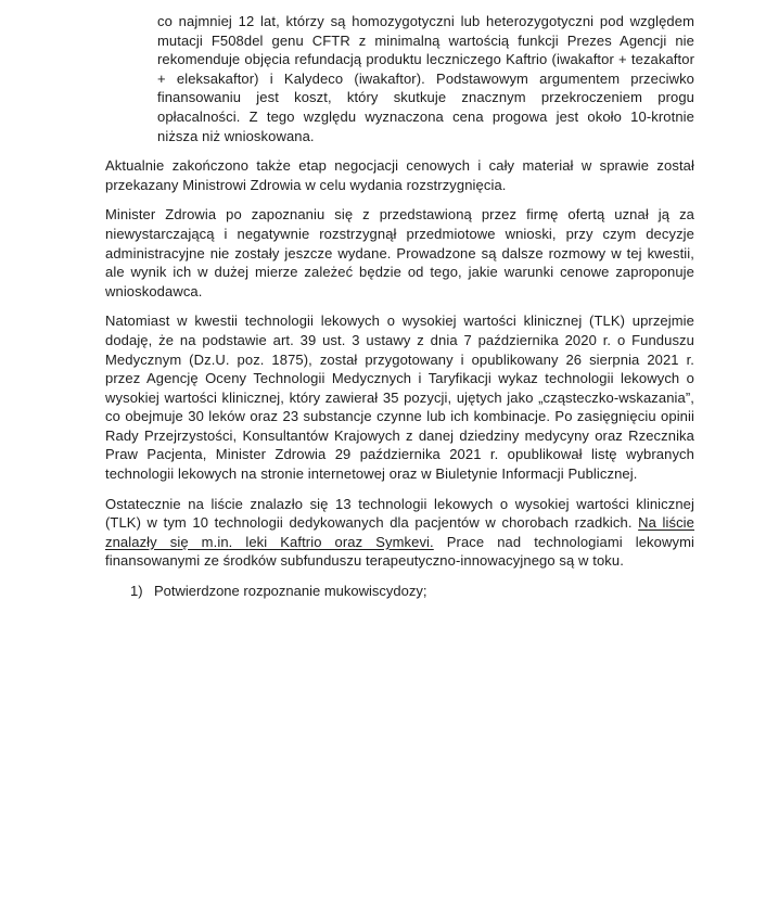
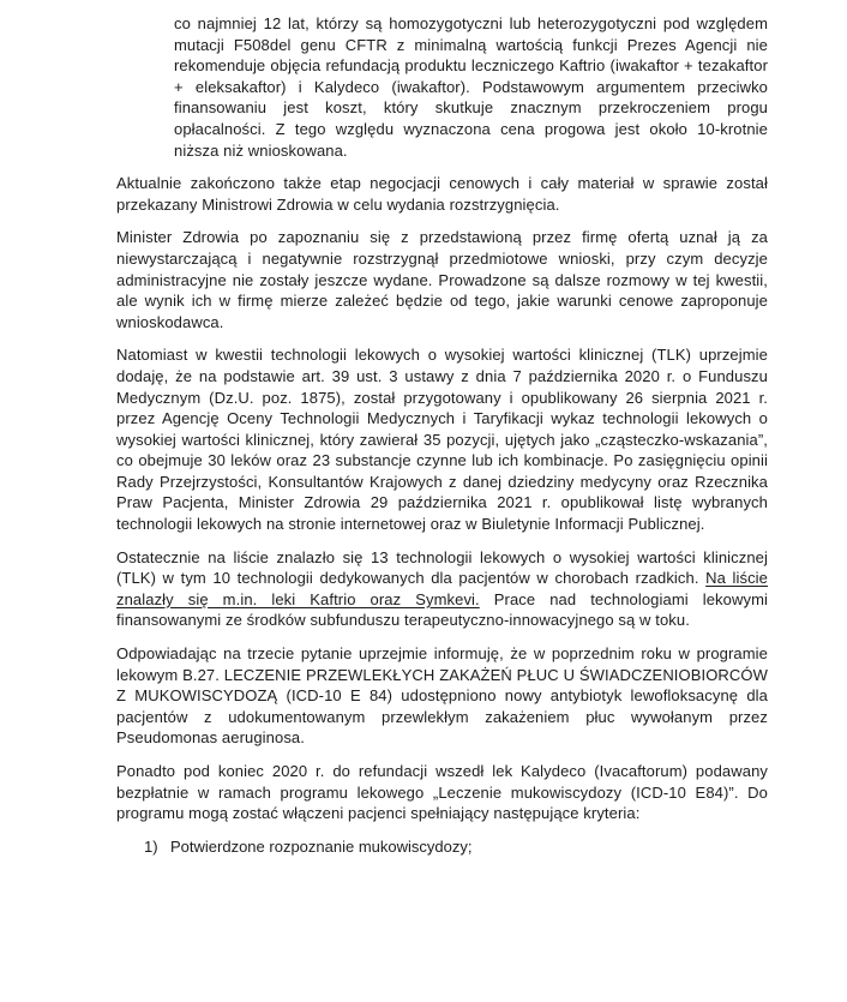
  co najmniej 12 lat, którzy są homozygotyczni lub heterozygotyczni pod względem mutacji F508del genu CFTR z minimalną wartością funkcji Prezes Agencji nie rekomenduje objęcia refundacją produktu leczniczego Kaftrio (iwakaftor + tezakaftor + eleksakaftor) i Kalydeco (iwakaftor). Podstawowym argumentem przeciwko finansowaniu jest koszt, który skutkuje znacznym przekroczeniem progu opłacalności. Z tego względu wyznaczona cena progowa jest około 10-krotnie niższa niż wnioskowana.
  Aktualnie zakończono także etap negocjacji cenowych i cały materiał w sprawie został przekazany Ministrowi Zdrowia w celu wydania rozstrzygnięcia.
- Minister Zdrowia po zapoznaniu się z przedstawioną przez firmę ofertą uznał ją za niewystarczającą i negatywnie rozstrzygnął przedmiotowe wnioski, przy czym decyzje administracyjne nie zostały jeszcze wydane. Prowadzone są dalsze rozmowy w tej kwestii, ale wynik ich w dużej mierze zależeć będzie od tego, jakie warunki cenowe zaproponuje wnioskodawca.
+ Minister Zdrowia po zapoznaniu się z przedstawioną przez firmę ofertą uznał ją za niewystarczającą i negatywnie rozstrzygnął przedmiotowe wnioski, przy czym decyzje administracyjne nie zostały jeszcze wydane. Prowadzone są dalsze rozmowy w tej kwestii, ale wynik ich w firmę mierze zależeć będzie od tego, jakie warunki cenowe zaproponuje wnioskodawca.
  Natomiast w kwestii technologii lekowych o wysokiej wartości klinicznej (TLK) uprzejmie dodaję, że na podstawie art. 39 ust. 3 ustawy z dnia 7 października 2020 r. o Funduszu Medycznym (Dz.U. poz. 1875), został przygotowany i opublikowany 26 sierpnia 2021 r. przez Agencję Oceny Technologii Medycznych i Taryfikacji wykaz technologii lekowych o wysokiej wartości klinicznej, który zawierał 35 pozycji, ujętych jako „cząsteczko-wskazania”, co obejmuje 30 leków oraz 23 substancje czynne lub ich kombinacje. Po zasięgnięciu opinii Rady Przejrzystości, Konsultantów Krajowych z danej dziedziny medycyny oraz Rzecznika Praw Pacjenta, Minister Zdrowia 29 października 2021 r. opublikował listę wybranych technologii lekowych na stronie internetowej oraz w Biuletynie Informacji Publicznej.
  Ostatecznie na liście znalazło się 13 technologii lekowych o wysokiej wartości klinicznej (TLK) w tym 10 technologii dedykowanych dla pacjentów w chorobach rzadkich. Na liście znalazły się m.in. leki Kaftrio oraz Symkevi. Prace nad technologiami lekowymi finansowanymi ze środków subfunduszu terapeutyczno-innowacyjnego są w toku.
+ Odpowiadając na trzecie pytanie uprzejmie informuję, że w poprzednim roku w programie lekowym B.27. LECZENIE PRZEWLEKŁYCH ZAKAŻEŃ PŁUC U ŚWIADCZENIOBIORCÓW Z MUKOWISCYDOZĄ (ICD-10 E 84) udostępniono nowy antybiotyk lewofloksacynę dla pacjentów z udokumentowanym przewlekłym zakażeniem płuc wywołanym przez Pseudomonas aeruginosa.
+ Ponadto pod koniec 2020 r. do refundacji wszedł lek Kalydeco (Ivacaftorum) podawany bezpłatnie w ramach programu lekowego „Leczenie mukowiscydozy (ICD-10 E84)”. Do programu mogą zostać włączeni pacjenci spełniający następujące kryteria:
  1)
  Potwierdzone rozpoznanie mukowiscydozy;
